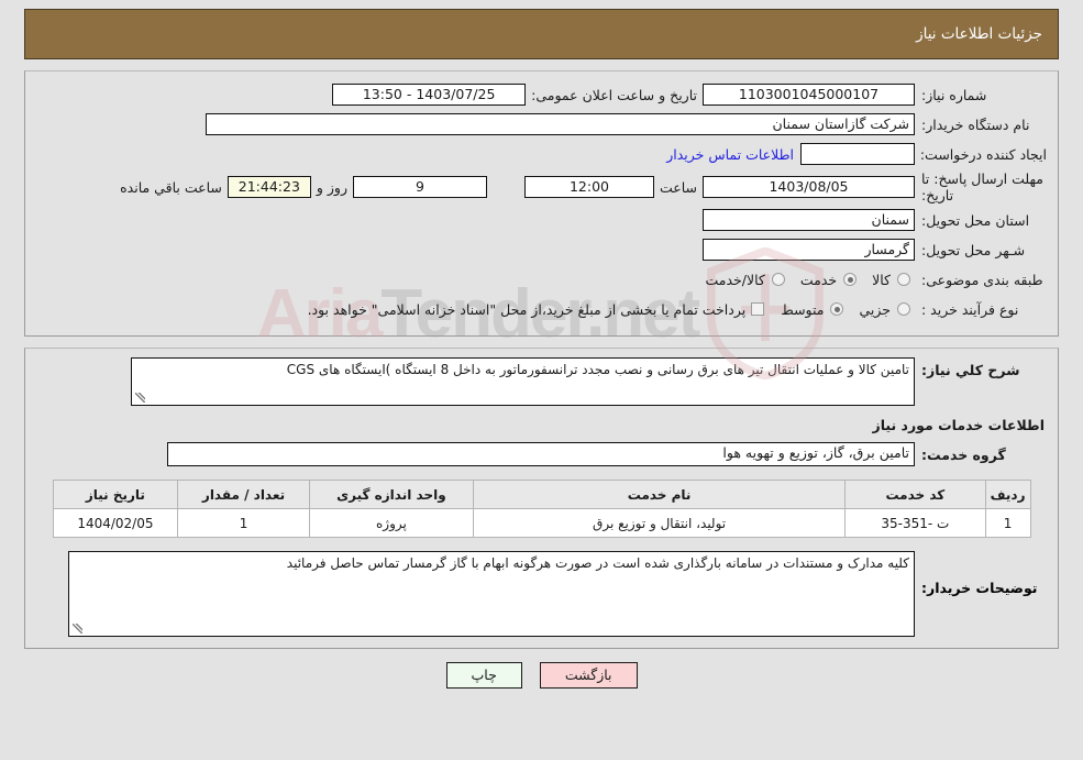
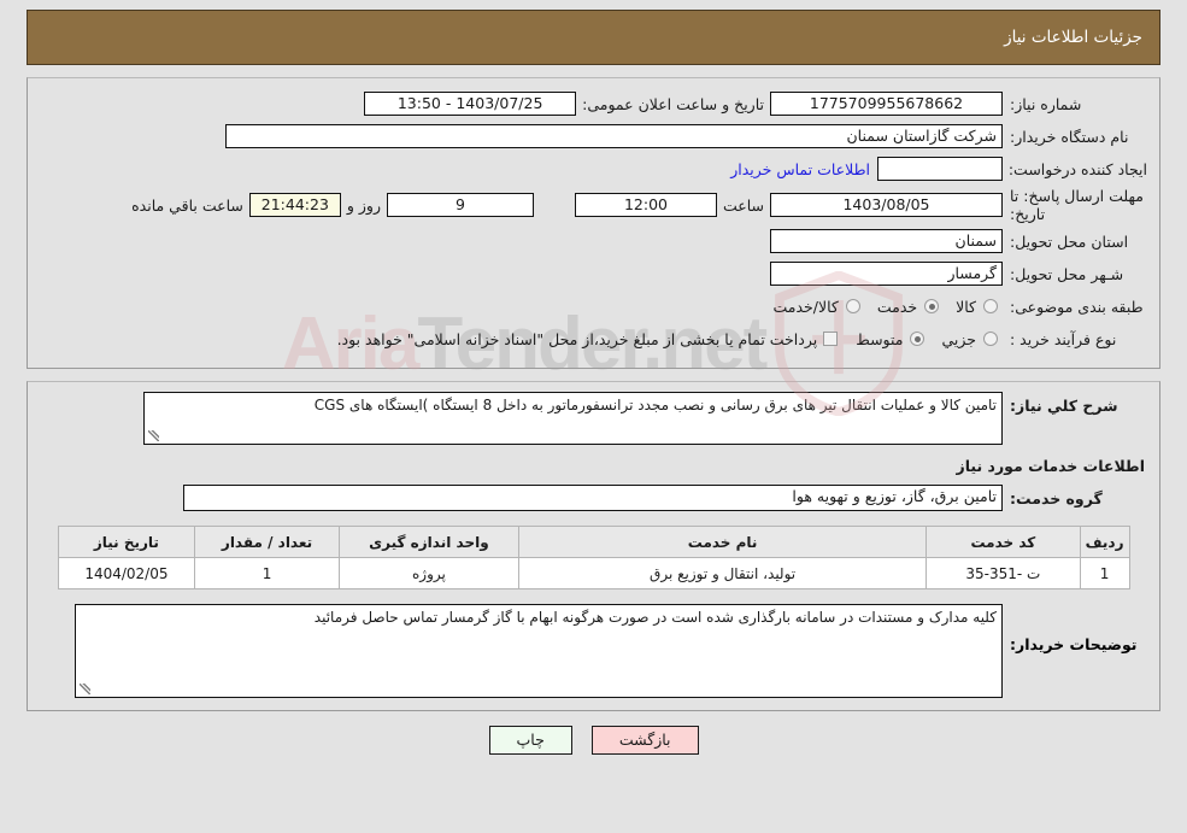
  AriaTender.net
  جزئیات اطلاعات نیاز
  شماره نیاز:
- 1103001045000107
+ 1775709955678662
  تاریخ و ساعت اعلان عمومی:
  1403/07/25 - 13:50
  نام دستگاه خریدار:
  شرکت گازاستان سمنان
  ایجاد کننده درخواست:
  اطلاعات تماس خریدار
  مهلت ارسال پاسخ: تا
  تاریخ:
  1403/08/05
  ساعت
  12:00
  9
  روز و
  21:44:23
  ساعت باقي مانده
  استان محل تحویل:
  سمنان
  شـهر محل تحویل:
  گرمسار
  طبقه بندی موضوعی:
  کالا
  خدمت
  کالا/خدمت
  نوع فرآیند خرید :
  جزیي
  متوسط
  پرداخت تمام یا بخشی از مبلغ خرید،از محل "اسناد خزانه اسلامی" خواهد بود.
  شرح کلي نیاز:
  تامین کالا و عملیات انتقال تیر های برق رسانی و نصب مجدد ترانسفورماتور به داخل 8 ایستگاه )ایستگاه های CGS
  اطلاعات خدمات مورد نیاز
  گروه خدمت:
  تامین برق، گاز، توزیع و تهویه هوا
  ردیف	کد خدمت	نام خدمت	واحد اندازه گیری	تعداد / مقدار	تاریخ نیاز
  1	ت -351-35	تولید، انتقال و توزیع برق	پروژه	1	1404/02/05
  توضیحات خریدار:
  کلیه مدارک و مستندات در سامانه بارگذاری شده است در صورت هرگونه ابهام با گاز گرمسار تماس حاصل فرمائید
  بازگشت
  چاپ
